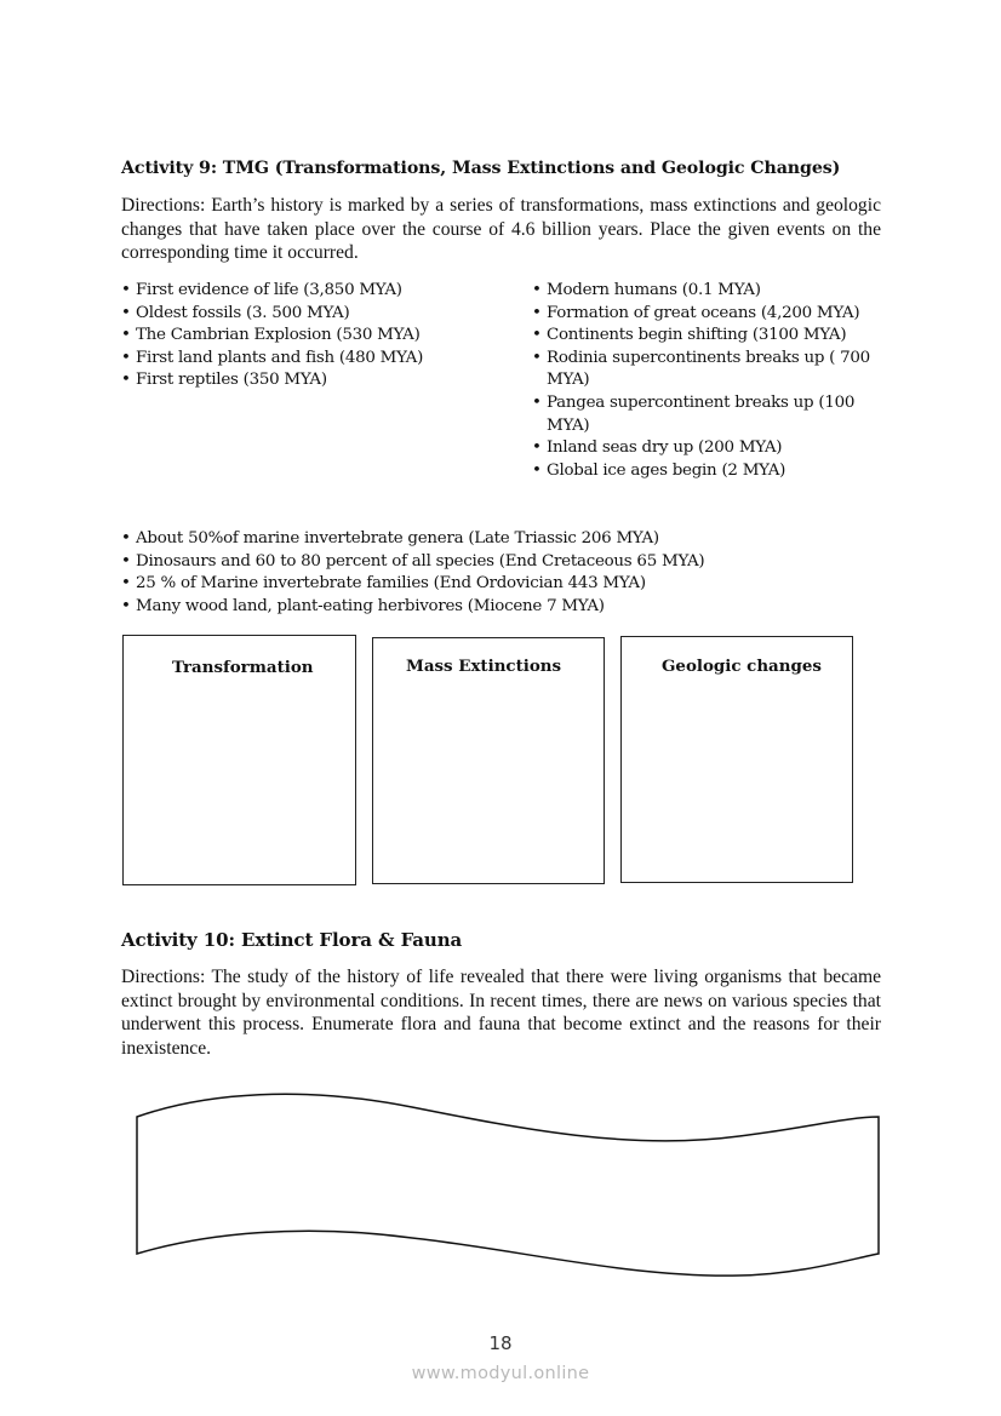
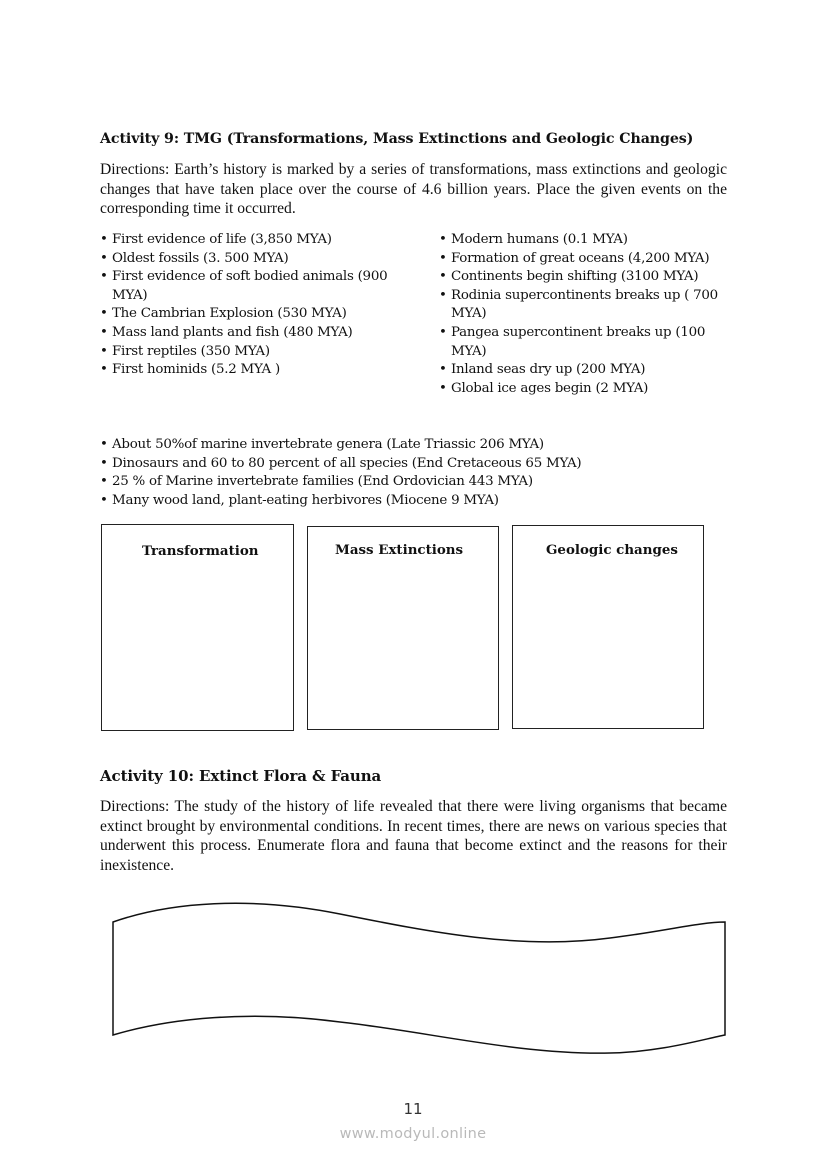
  Activity 9: TMG (Transformations, Mass Extinctions and Geologic Changes)
  Directions: Earth’s history is marked by a series of transformations, mass extinctions and geologic changes that have taken place over the course of 4.6 billion years. Place the given events on the corresponding time it occurred.
  First evidence of life (3,850 MYA)
  Oldest fossils (3. 500 MYA)
+ First evidence of soft bodied animals (900 MYA)
  The Cambrian Explosion (530 MYA)
- First land plants and fish (480 MYA)
+ Mass land plants and fish (480 MYA)
  First reptiles (350 MYA)
+ First hominids (5.2 MYA )
  Modern humans (0.1 MYA)
  Formation of great oceans (4,200 MYA)
  Continents begin shifting (3100 MYA)
  Rodinia supercontinents breaks up ( 700 MYA)
  Pangea supercontinent breaks up (100 MYA)
  Inland seas dry up (200 MYA)
  Global ice ages begin (2 MYA)
  About 50%of marine invertebrate genera (Late Triassic 206 MYA)
  Dinosaurs and 60 to 80 percent of all species (End Cretaceous 65 MYA)
  25 % of Marine invertebrate families (End Ordovician 443 MYA)
- Many wood land, plant-eating herbivores (Miocene 7 MYA)
+ Many wood land, plant-eating herbivores (Miocene 9 MYA)
  Transformation
  Mass Extinctions
  Geologic changes
  Activity 10: Extinct Flora & Fauna
  Directions: The study of the history of life revealed that there were living organisms that became extinct brought by environmental conditions. In recent times, there are news on various species that underwent this process. Enumerate flora and fauna that become extinct and the reasons for their inexistence.
- 18
+ 11
  www.modyul.online
